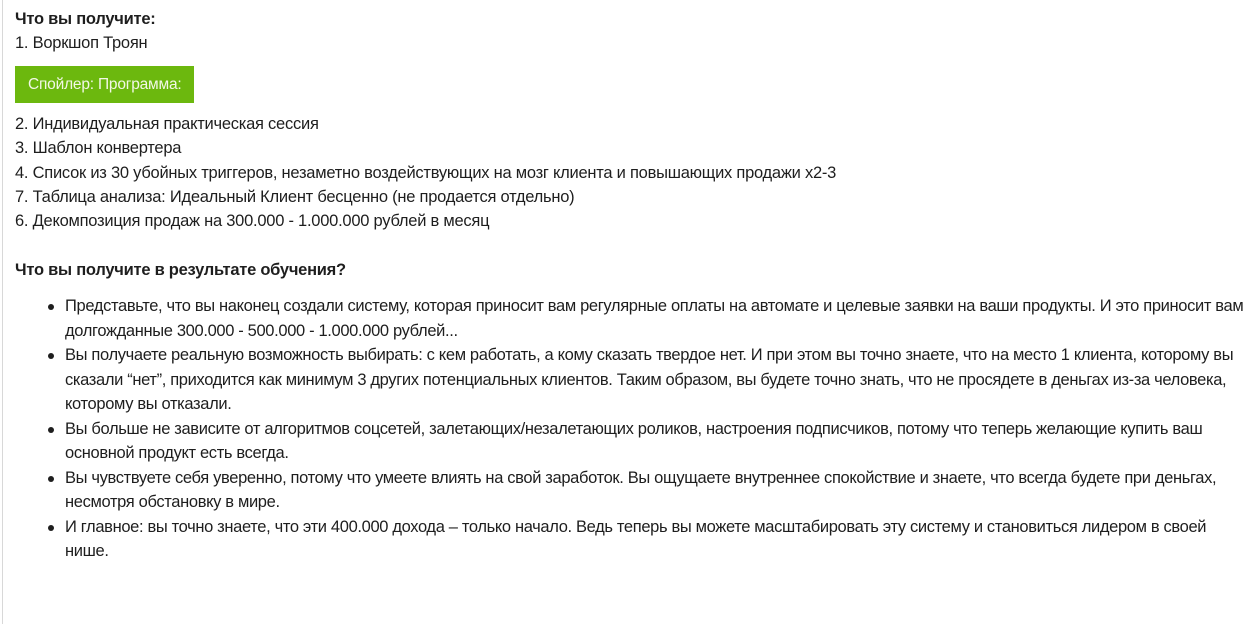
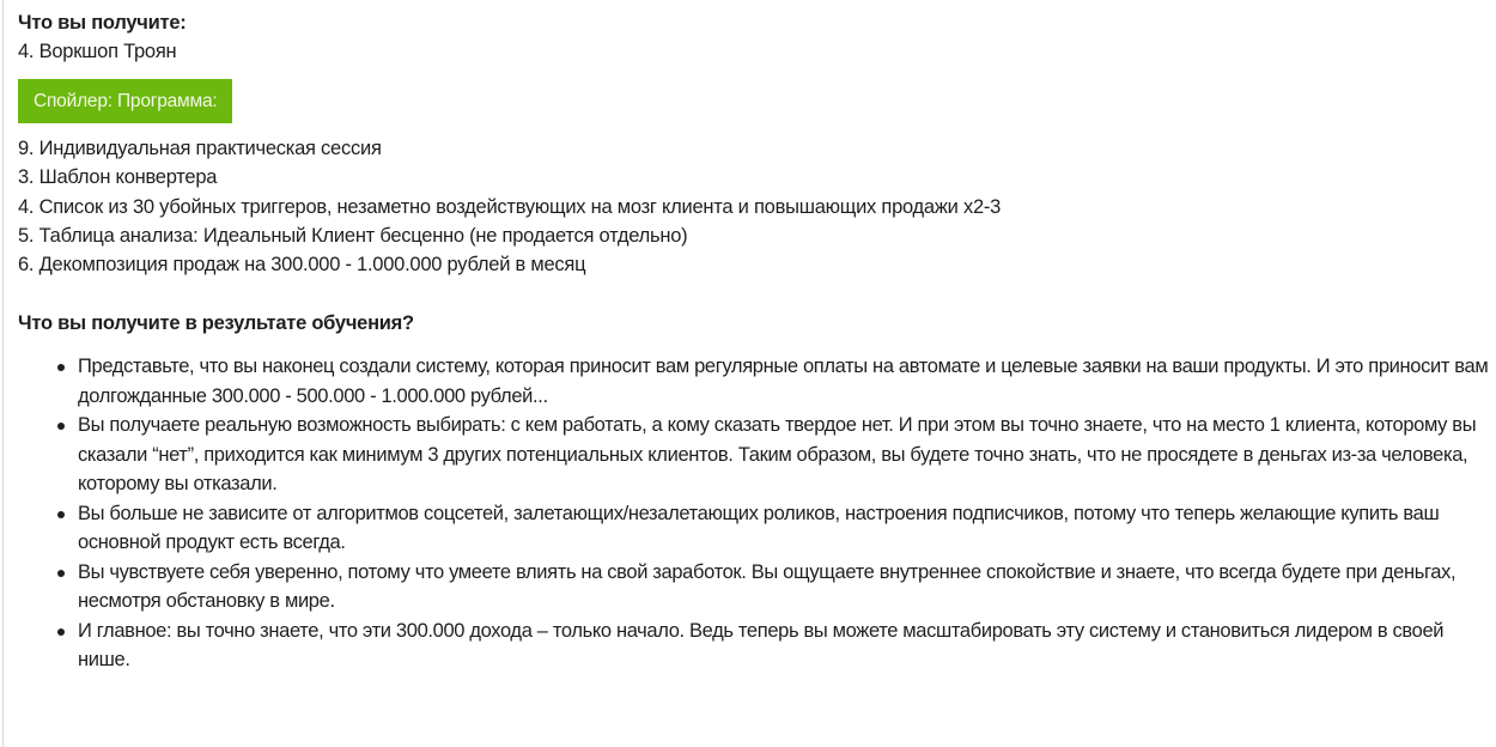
  Что вы получите:
- 1. Воркшоп Троян
+ 4. Воркшоп Троян
  Спойлер: Программа:
- 2. Индивидуальная практическая сессия
+ 9. Индивидуальная практическая сессия
  3. Шаблон конвертера
  4. Список из 30 убойных триггеров, незаметно воздействующих на мозг клиента и повышающих продажи x2-3
- 7. Таблица анализа: Идеальный Клиент бесценно (не продается отдельно)
+ 5. Таблица анализа: Идеальный Клиент бесценно (не продается отдельно)
  6. Декомпозиция продаж на 300.000 - 1.000.000 рублей в месяц
  Что вы получите в результате обучения?
  Представьте, что вы наконец создали систему, которая приносит вам регулярные оплаты на автомате и целевые заявки на ваши продукты. И это приносит вам долгожданные 300.000 - 500.000 - 1.000.000 рублей...
  Вы получаете реальную возможность выбирать: с кем работать, а кому сказать твердое нет. И при этом вы точно знаете, что на место 1 клиента, которому вы сказали “нет”, приходится как минимум 3 других потенциальных клиентов. Таким образом, вы будете точно знать, что не просядете в деньгах из-за человека, которому вы отказали.
  Вы больше не зависите от алгоритмов соцсетей, залетающих/незалетающих роликов, настроения подписчиков, потому что теперь желающие купить ваш основной продукт есть всегда.
  Вы чувствуете себя уверенно, потому что умеете влиять на свой заработок. Вы ощущаете внутреннее спокойствие и знаете, что всегда будете при деньгах, несмотря обстановку в мире.
- И главное: вы точно знаете, что эти 400.000 дохода – только начало. Ведь теперь вы можете масштабировать эту систему и становиться лидером в своей нише.
+ И главное: вы точно знаете, что эти 300.000 дохода – только начало. Ведь теперь вы можете масштабировать эту систему и становиться лидером в своей нише.
